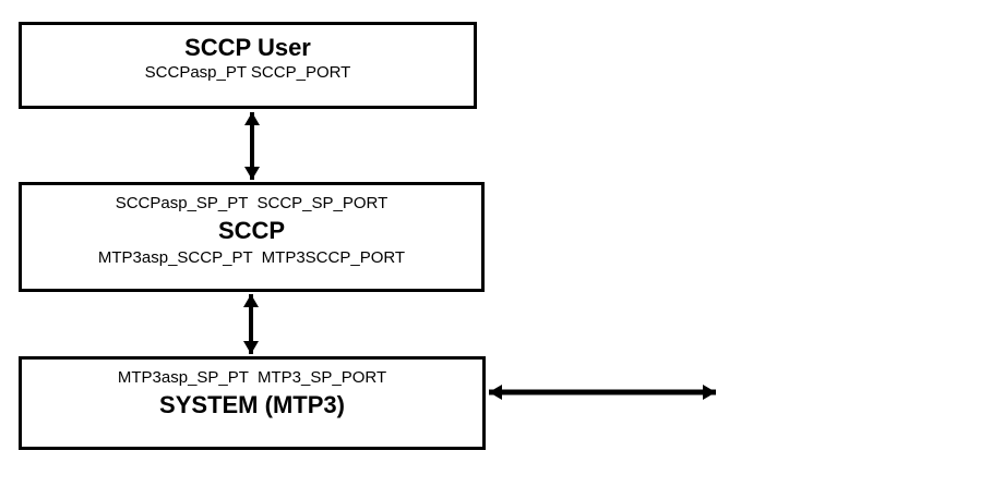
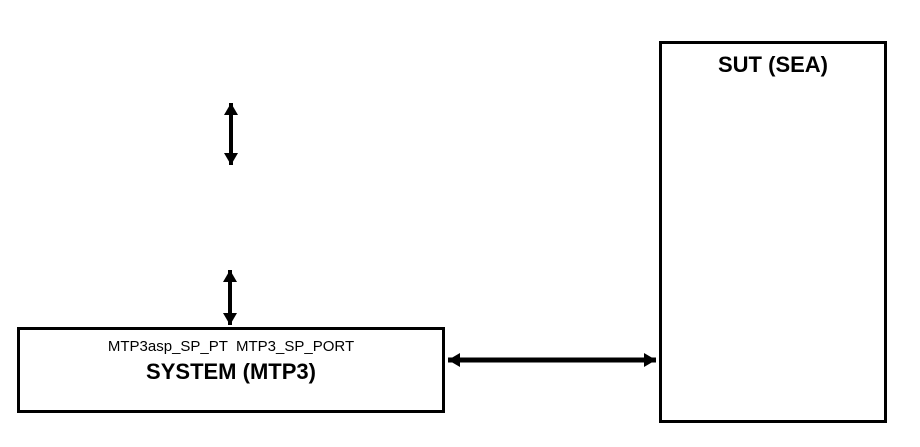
- SCCP User
- SCCPasp_PT SCCP_PORT
- SCCPasp_SP_PT SCCP_SP_PORT
- SCCP
- MTP3asp_SCCP_PT MTP3SCCP_PORT
  MTP3asp_SP_PT MTP3_SP_PORT
  SYSTEM (MTP3)
+ SUT (SEA)
